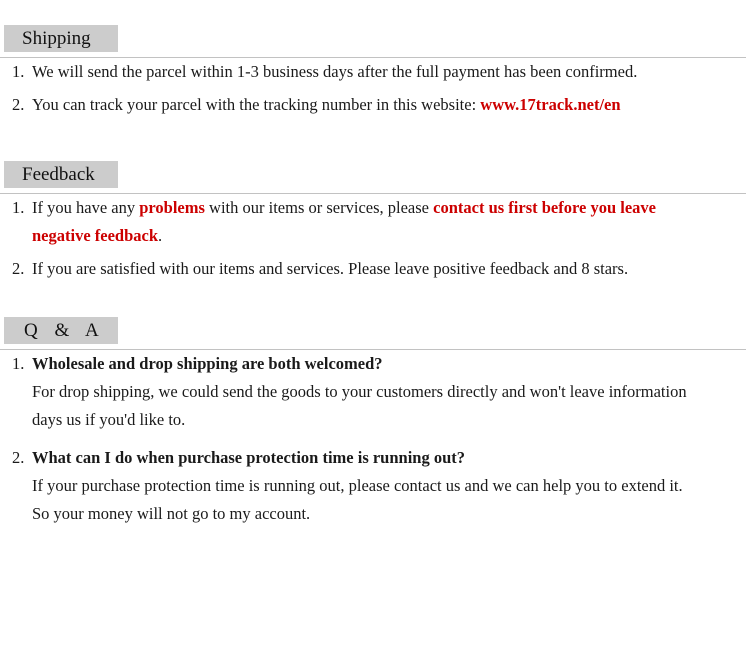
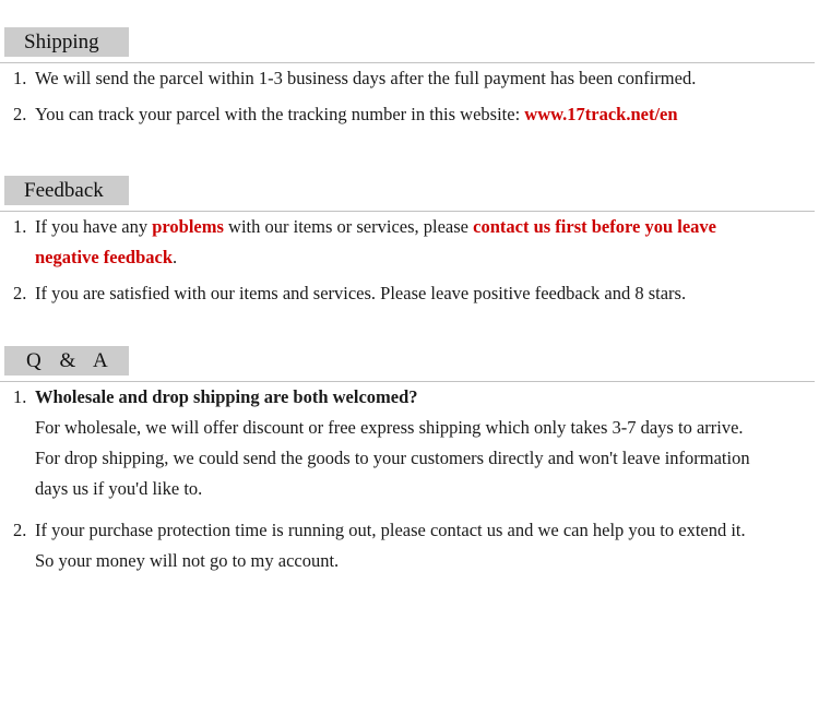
  Shipping
  1.
  We will send the parcel within 1-3 business days after the full payment has been confirmed.
  2.
  You can track your parcel with the tracking number in this website: www.17track.net/en
  Feedback
  1.
  If you have any problems with our items or services, please contact us first before you leave
  negative feedback.
  2.
  If you are satisfied with our items and services. Please leave positive feedback and 8 stars.
  Q & A
  1.
  Wholesale and drop shipping are both welcomed?
+ For wholesale, we will offer discount or free express shipping which only takes 3-7 days to arrive.
  For drop shipping, we could send the goods to your customers directly and won't leave information
  days us if you'd like to.
  2.
- What can I do when purchase protection time is running out?
  If your purchase protection time is running out, please contact us and we can help you to extend it.
  So your money will not go to my account.
